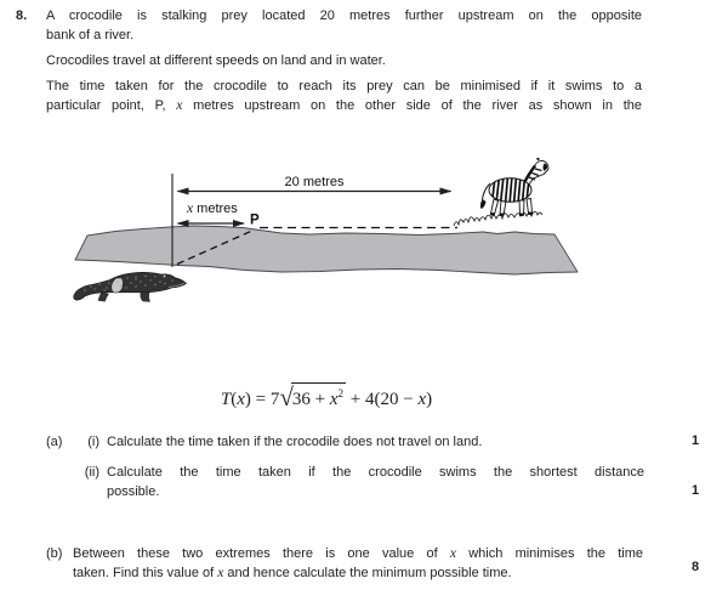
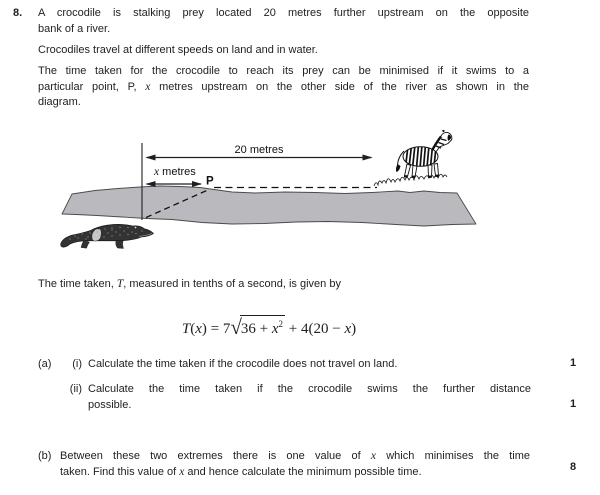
  8.
  A crocodile is stalking prey located 20 metres further upstream on the opposite
  bank of a river.
  Crocodiles travel at different speeds on land and in water.
  The time taken for the crocodile to reach its prey can be minimised if it swims to a
  particular point, P, x metres upstream on the other side of the river as shown in the
+ diagram.
  20 metres
  x metres
  P
+ The time taken, T, measured in tenths of a second, is given by
  T(x) = 7√36 + x2 + 4(20 − x)
  (a)
  (i)
  Calculate the time taken if the crocodile does not travel on land.
  1
  (ii)
- Calculate the time taken if the crocodile swims the shortest distance
+ Calculate the time taken if the crocodile swims the further distance
  possible.
  1
  (b)
  Between these two extremes there is one value of x which minimises the time
  taken. Find this value of x and hence calculate the minimum possible time.
  8
